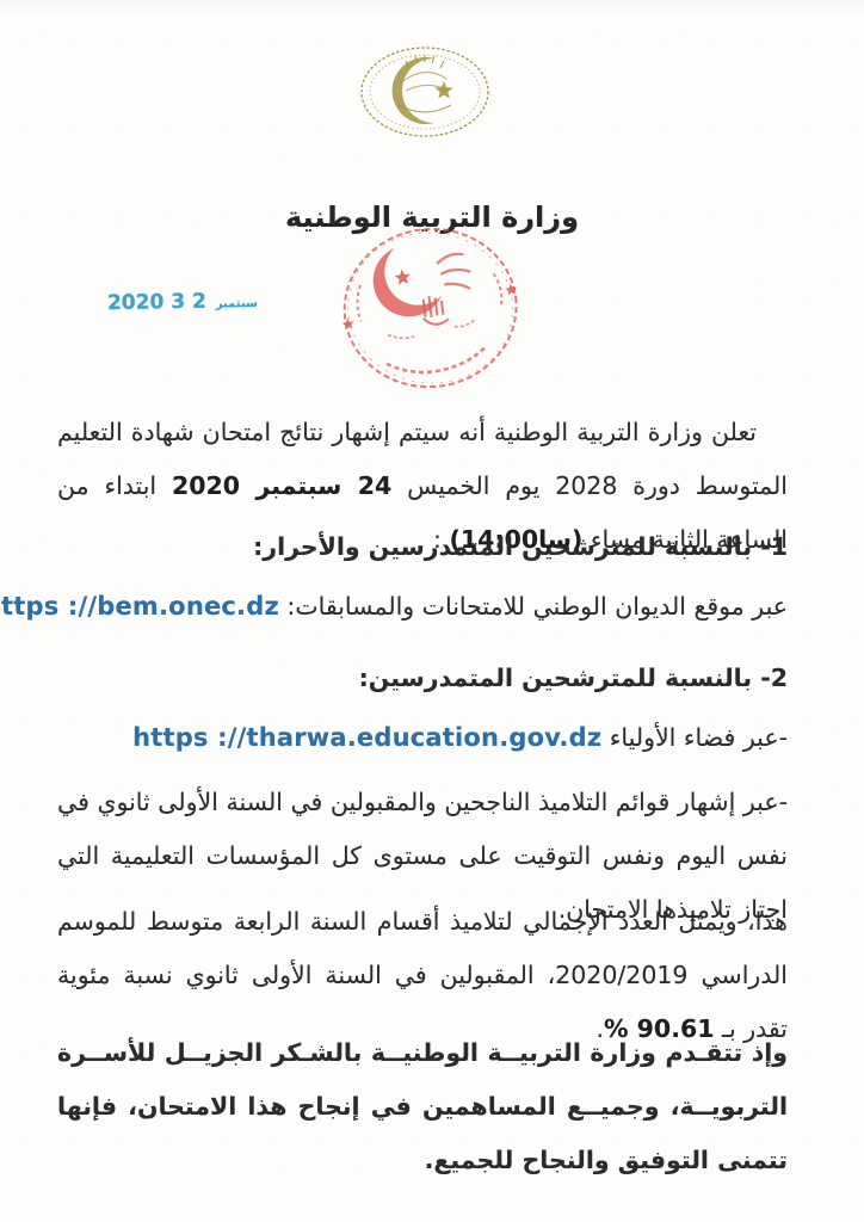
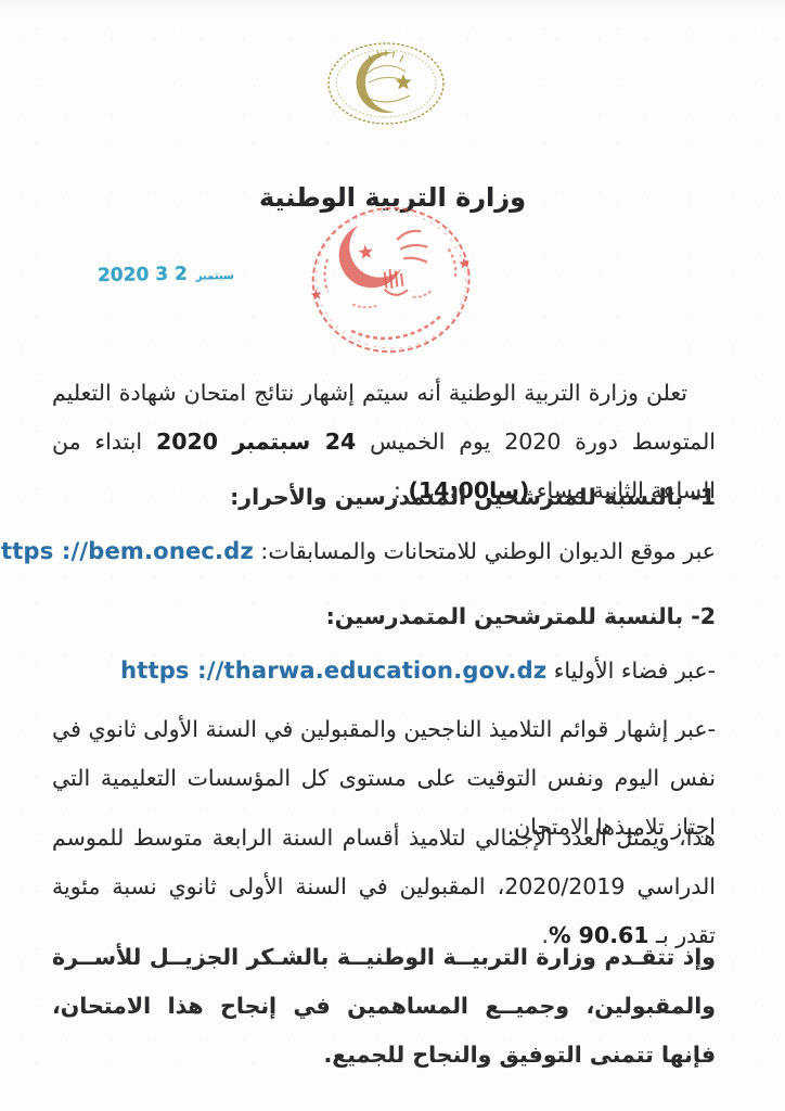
  وزارة التربية الوطنية
  2020 سبتمبر 2 3
- تعلن وزارة التربية الوطنية أنه سيتم إشهار نتائج امتحان شهادة التعليم المتوسط دورة 2028 يوم الخميس 24 سبتمبر 2020 ابتداء من الساعة الثانية مساء (14:00سا) :
+ تعلن وزارة التربية الوطنية أنه سيتم إشهار نتائج امتحان شهادة التعليم المتوسط دورة 2020 يوم الخميس 24 سبتمبر 2020 ابتداء من الساعة الثانية مساء (14:00سا) :
  1- بالنسبة للمترشحين المتمدرسين والأحرار:
  عبر موقع الديوان الوطني للامتحانات والمسابقات: ttps ://bem.onec.dz
  2- بالنسبة للمترشحين المتمدرسين:
  -عبر فضاء الأولياء https ://tharwa.education.gov.dz
  -عبر إشهار قوائم التلاميذ الناجحين والمقبولين في السنة الأولى ثانوي في نفس اليوم ونفس التوقيت على مستوى كل المؤسسات التعليمية التي اجتاز تلاميذها الامتحان.
  هذا، ويمثل العدد الإجمالي لتلاميذ أقسام السنة الرابعة متوسط للموسم الدراسي 2020/2019، المقبولين في السنة الأولى ثانوي نسبة مئوية تقدر بـ 90.61 %.
- وإذ تتقـدم وزارة التربيــة الوطنيــة بالشـكر الجزيــل للأســرة التربويــة، وجميــع المساهمين في إنجاح هذا الامتحان، فإنها تتمنى التوفيق والنجاح للجميع.
+ وإذ تتقـدم وزارة التربيــة الوطنيــة بالشـكر الجزيــل للأســرة والمقبولين، وجميــع المساهمين في إنجاح هذا الامتحان، فإنها تتمنى التوفيق والنجاح للجميع.
